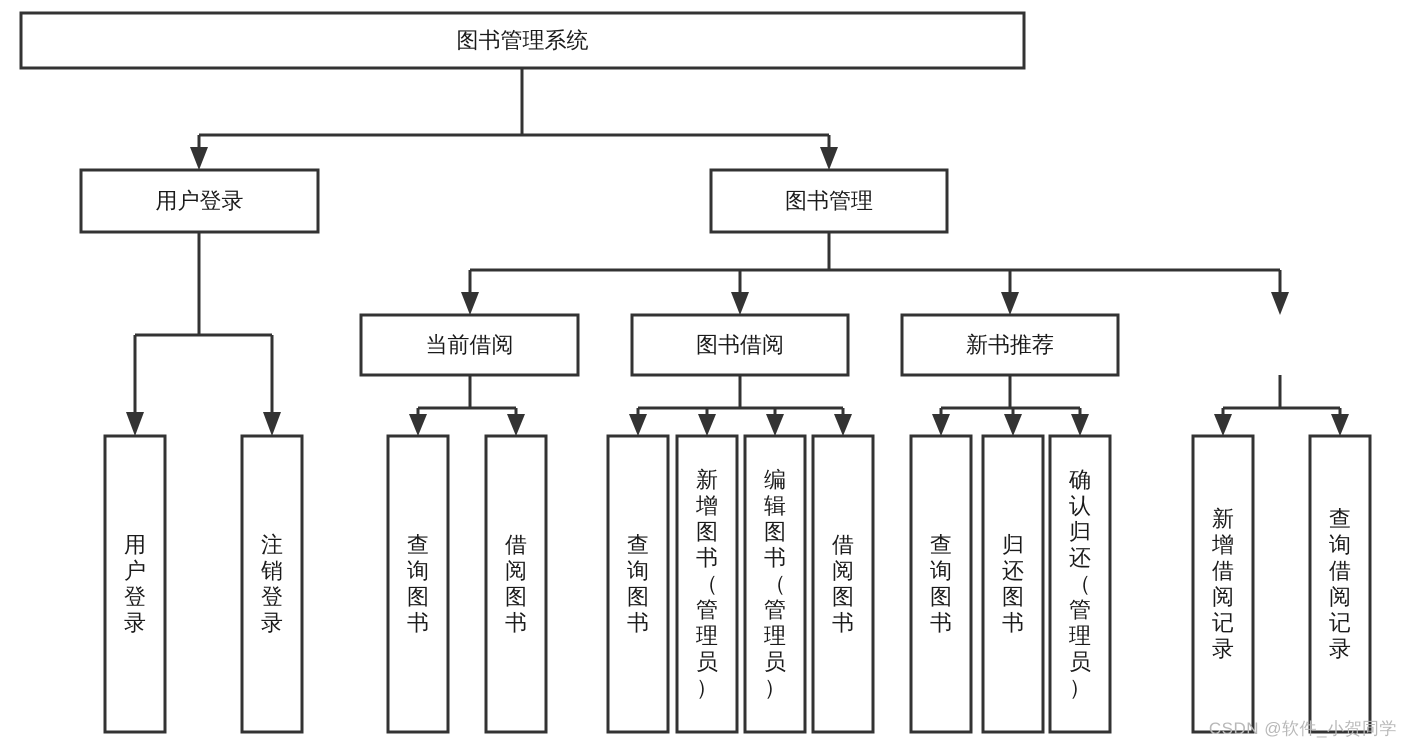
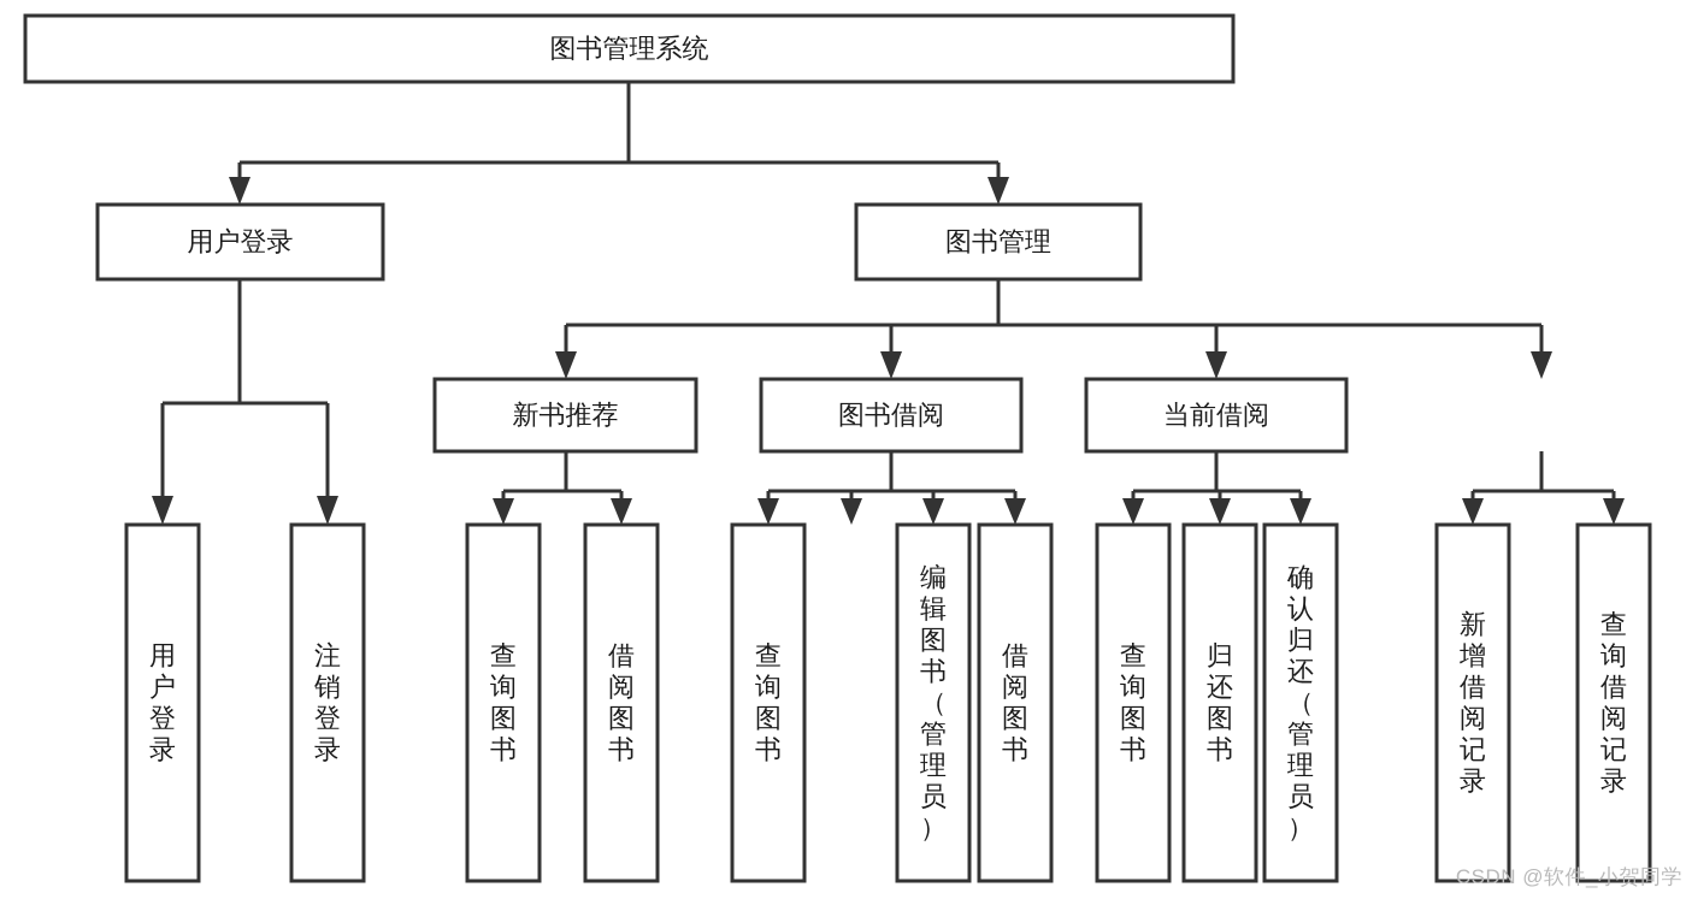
  图书管理系统
  用户登录
  图书管理
- 当前借阅
+ 新书推荐
  图书借阅
- 新书推荐
+ 当前借阅
  用户登录
  注销登录
  查询图书
  借阅图书
  查询图书
- 新增图书（管理员）
  编辑图书（管理员）
  借阅图书
  查询图书
  归还图书
  确认归还（管理员）
  新增借阅记录
  查询借阅记录
  CSDN @软件_小贺同学
